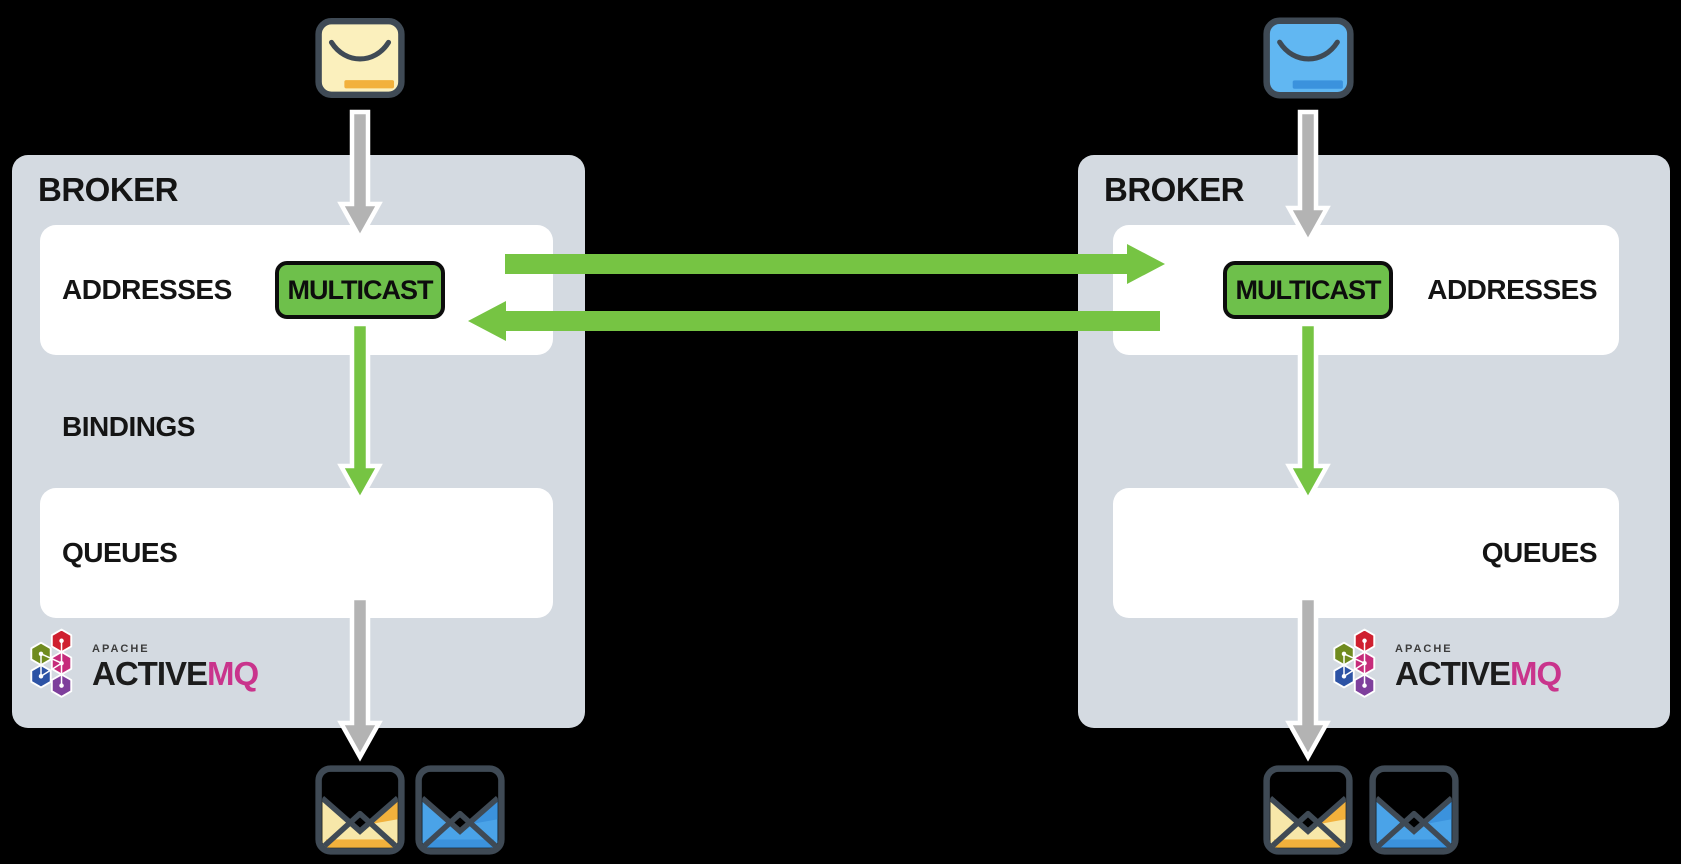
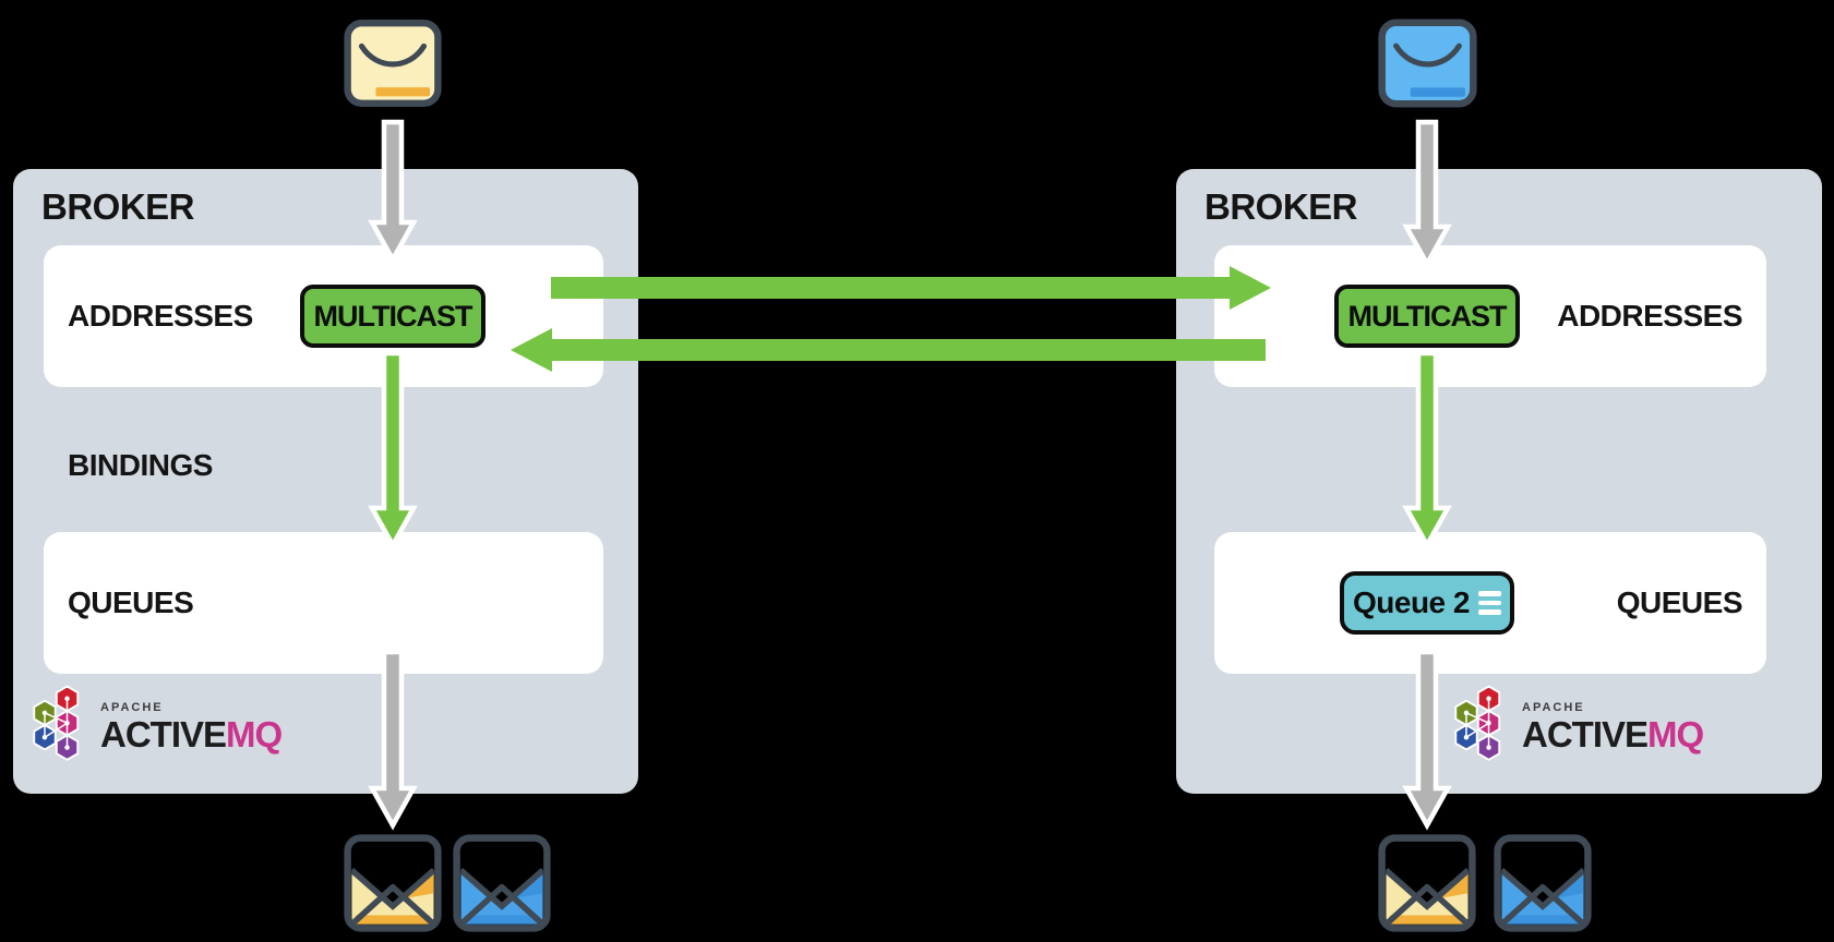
  BROKER
  ADDRESSES
  MULTICAST
  BINDINGS
  QUEUES
  APACHE
  ACTIVEMQ
  BROKER
  ADDRESSES
  MULTICAST
  QUEUES
+ Queue 2
  APACHE
  ACTIVEMQ
